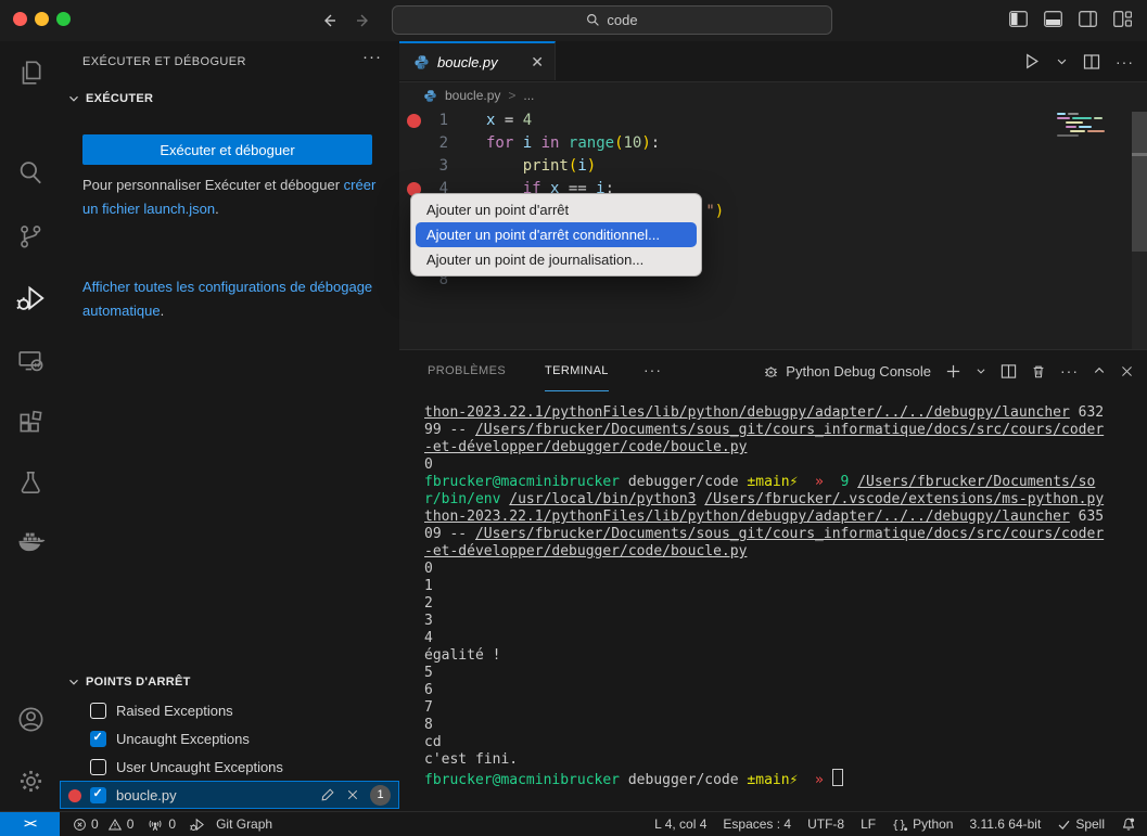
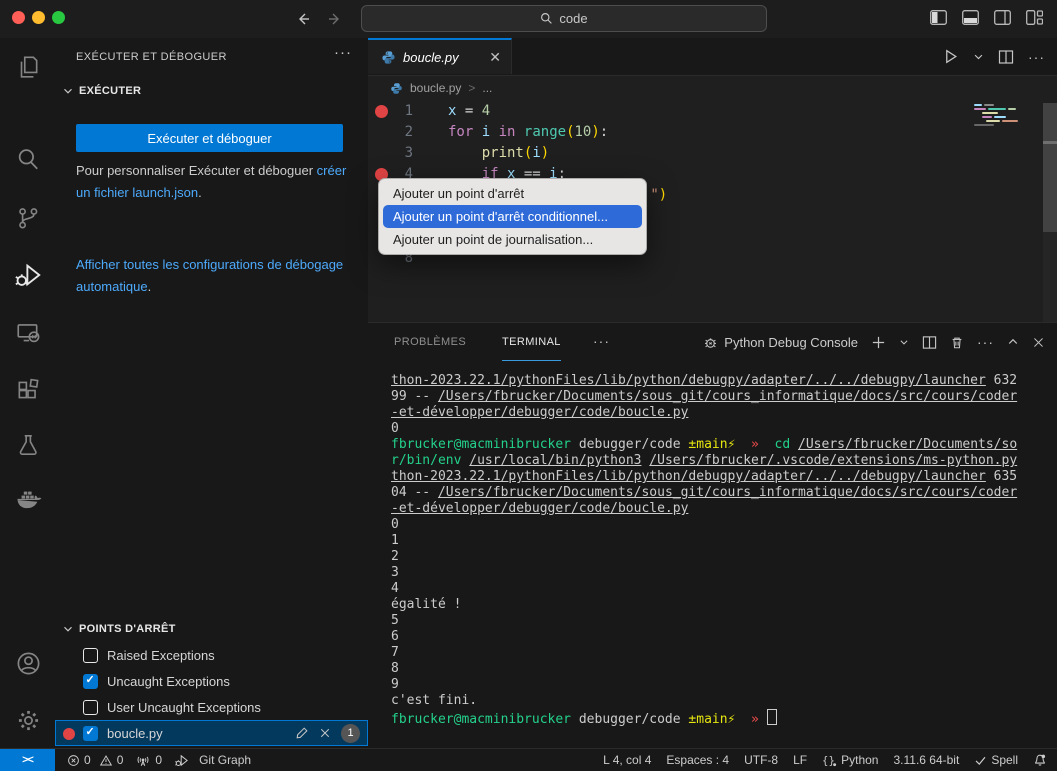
  code
  EXÉCUTER ET DÉBOGUER
  ···
  EXÉCUTER
  Exécuter et déboguer
  Pour personnaliser Exécuter et déboguer créer un fichier launch.json.
  Afficher toutes les configurations de débogage automatique.
  POINTS D'ARRÊT
  Raised Exceptions
  Uncaught Exceptions
  User Uncaught Exceptions
  boucle.py
  1
  boucle.py
  ✕
  ···
  boucle.py
  >
  ...
  1
  x = 4
  2
  for i in range(10):
  3
  print(i)
  4
  if x == i:
  8
  Ajouter un point d'arrêt
  Ajouter un point d'arrêt conditionnel...
  Ajouter un point de journalisation...
  PROBLÈMES
  TERMINAL
  ···
  Python Debug Console
  ···
  thon-2023.22.1/pythonFiles/lib/python/debugpy/adapter/../../debugpy/launcher 632
  99 -- /Users/fbrucker/Documents/sous_git/cours_informatique/docs/src/cours/coder
  -et-développer/debugger/code/boucle.py
  0
- fbrucker@macminibrucker debugger/code ±main⚡ » 9 /Users/fbrucker/Documents/so
+ fbrucker@macminibrucker debugger/code ±main⚡ » cd /Users/fbrucker/Documents/so
  r/bin/env /usr/local/bin/python3 /Users/fbrucker/.vscode/extensions/ms-python.py
  thon-2023.22.1/pythonFiles/lib/python/debugpy/adapter/../../debugpy/launcher 635
- 09 -- /Users/fbrucker/Documents/sous_git/cours_informatique/docs/src/cours/coder
+ 04 -- /Users/fbrucker/Documents/sous_git/cours_informatique/docs/src/cours/coder
  -et-développer/debugger/code/boucle.py
  0
  1
  2
  3
  4
  égalité !
  5
  6
  7
  8
- cd
+ 9
  c'est fini.
  fbrucker@macminibrucker debugger/code ±main⚡ »
  ><
  0
  0
  0
  Git Graph
  L 4, col 4
  Espaces : 4
  UTF-8
  LF
  {
  }
  Python
  3.11.6 64-bit
  Spell
